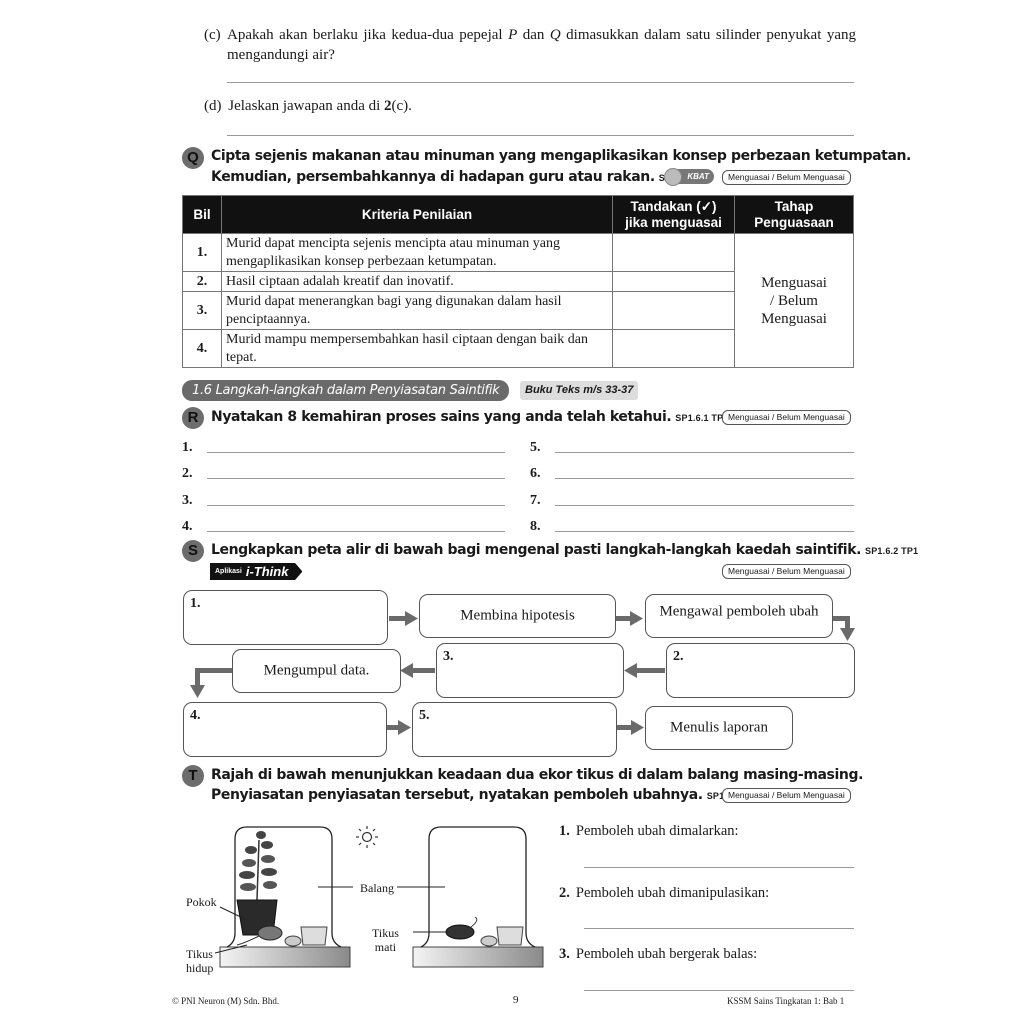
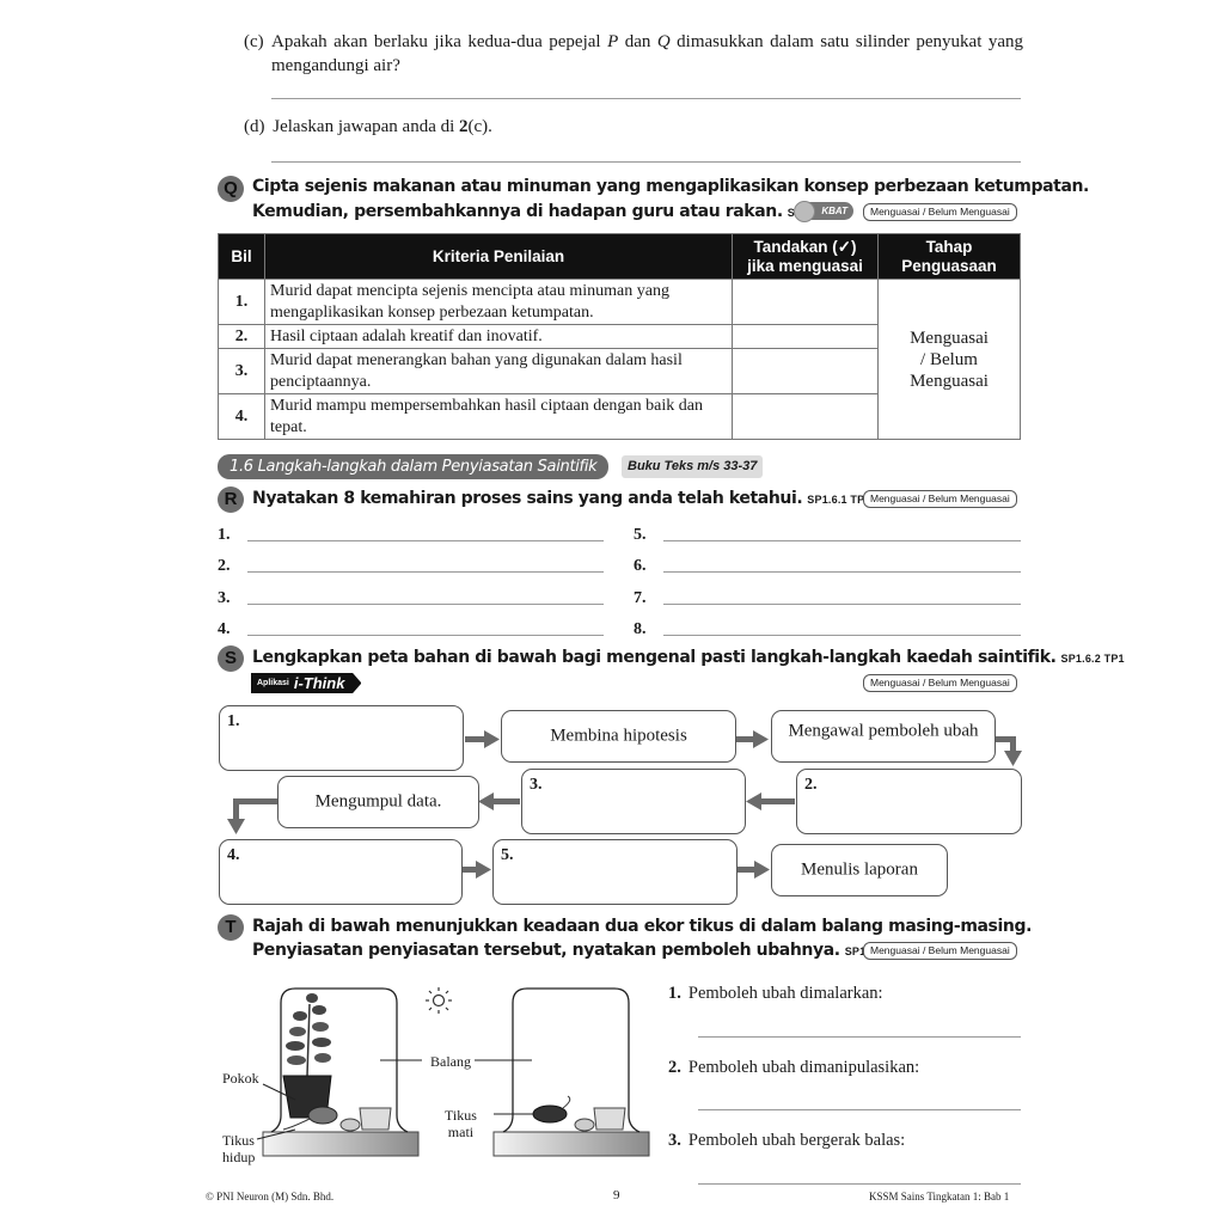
  (c)
  Apakah akan berlaku jika kedua-dua pepejal P dan Q dimasukkan dalam satu silinder penyukat yang mengandungi air?
  (d) Jelaskan jawapan anda di 2(c).
  Q
  Cipta sejenis makanan atau minuman yang mengaplikasikan konsep perbezaan ketumpatan.
  Kemudian, persembahkannya di hadapan guru atau rakan. S
  KBAT
  Menguasai / Belum Menguasai
  Bil	Kriteria Penilaian	Tandakan (✓)jika menguasai	TahapPenguasaan
  1.	Murid dapat mencipta sejenis mencipta atau minuman yang mengaplikasikan konsep perbezaan ketumpatan.		Menguasai/ BelumMenguasai
  2.	Hasil ciptaan adalah kreatif dan inovatif.
- 3.	Murid dapat menerangkan bagi yang digunakan dalam hasil penciptaannya.
+ 3.	Murid dapat menerangkan bahan yang digunakan dalam hasil penciptaannya.
  4.	Murid mampu mempersembahkan hasil ciptaan dengan baik dan tepat.
  1.6 Langkah-langkah dalam Penyiasatan Saintifik
  Buku Teks m/s 33-37
  R
  Nyatakan 8 kemahiran proses sains yang anda telah ketahui. SP1.6.1 TP
  Menguasai / Belum Menguasai
  1.
  2.
  3.
  4.
  5.
  6.
  7.
  8.
  S
- Lengkapkan peta alir di bawah bagi mengenal pasti langkah-langkah kaedah saintifik. SP1.6.2 TP1
+ Lengkapkan peta bahan di bawah bagi mengenal pasti langkah-langkah kaedah saintifik. SP1.6.2 TP1
  Menguasai / Belum Menguasai
  1.
  Membina hipotesis
  Mengawal pemboleh ubah
  2.
  3.
  Mengumpul data.
  4.
  5.
  Menulis laporan
  T
  Rajah di bawah menunjukkan keadaan dua ekor tikus di dalam balang masing-masing.
  Penyiasatan penyiasatan tersebut, nyatakan pemboleh ubahnya. SP
  Menguasai / Belum Menguasai
  Pokok
  Balang
  Tikus
  hidup
  Tikus
  mati
  1. Pemboleh ubah dimalarkan:
  2. Pemboleh ubah dimanipulasikan:
  3. Pemboleh ubah bergerak balas:
  © PNI Neuron (M) Sdn. Bhd.
  9
  KSSM Sains Tingkatan 1: Bab 1
